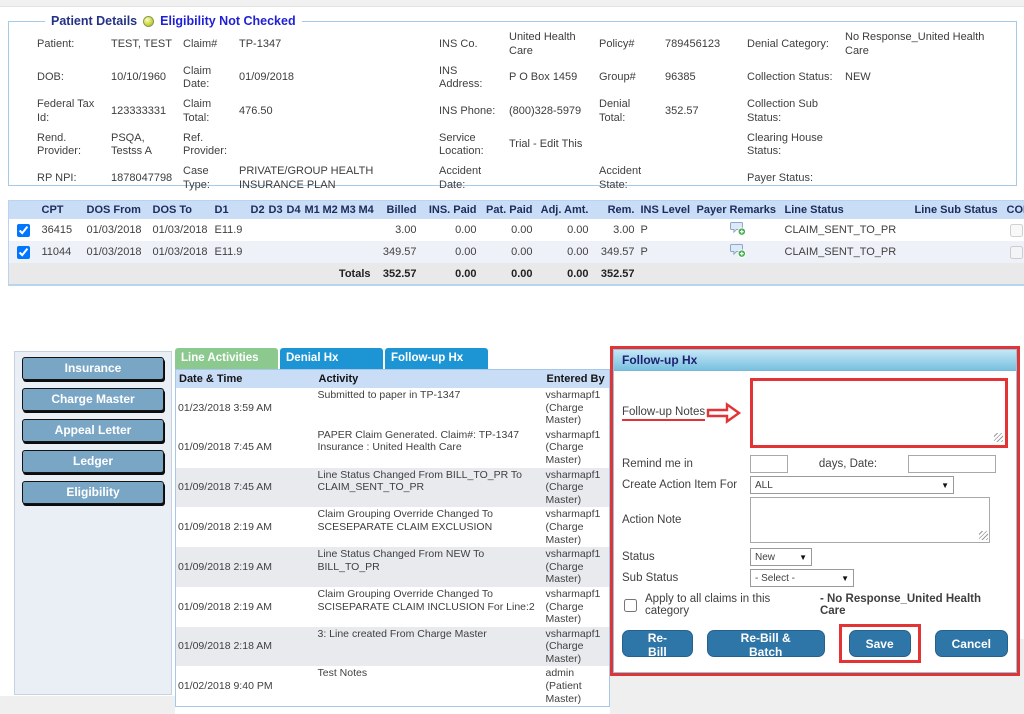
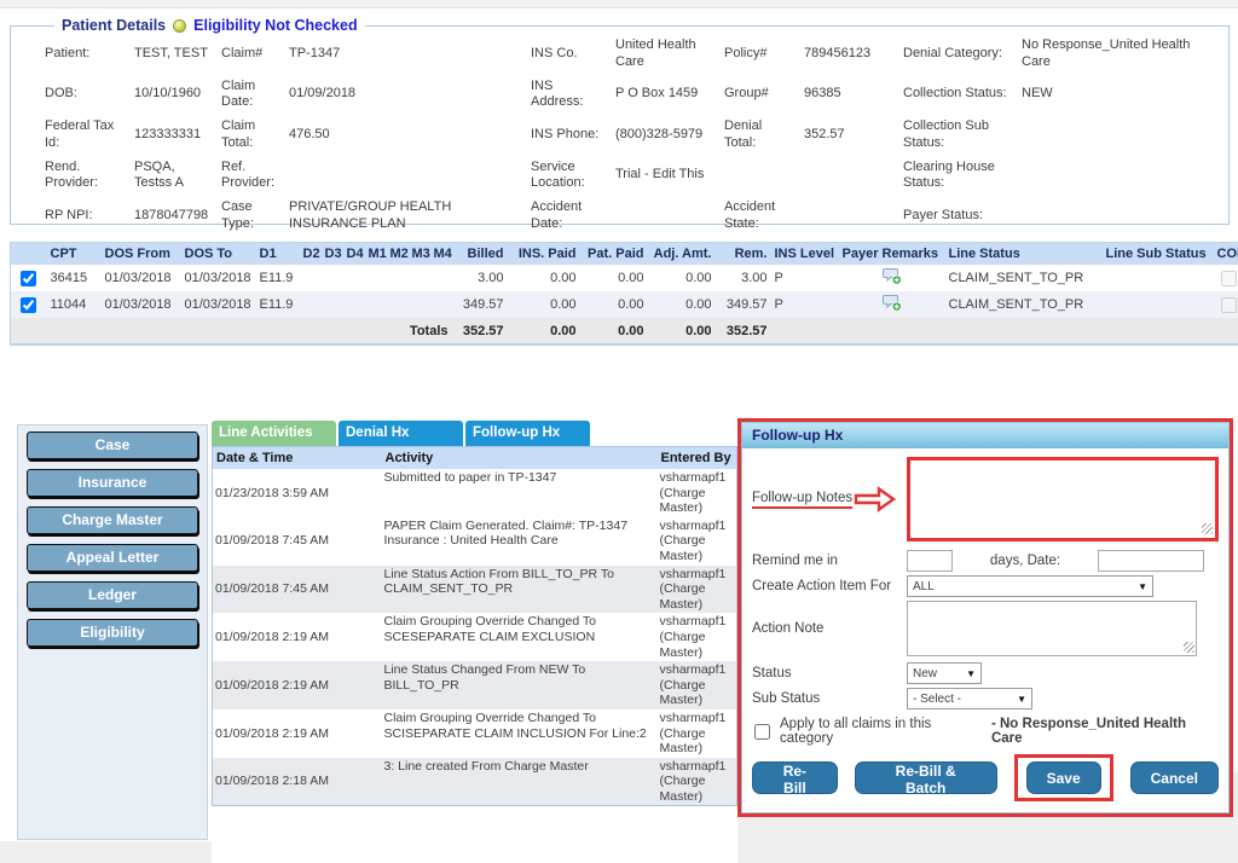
  Patient Details
  Eligibility Not Checked
  Patient:	TEST, TEST	Claim#	TP-1347	INS Co.	United Health Care	Policy#	789456123	Denial Category:	No Response_United Health Care
  DOB:	10/10/1960	Claim Date:	01/09/2018	INS Address:	P O Box 1459	Group#	96385	Collection Status:	NEW
  Federal Tax Id:	123333331	Claim Total:	476.50	INS Phone:	(800)328-5979	Denial Total:	352.57	Collection Sub Status:
  Rend. Provider:	PSQA, Testss A	Ref. Provider:		Service Location:	Trial - Edit This			Clearing House Status:
  RP NPI:	1878047798	Case Type:	PRIVATE/GROUP HEALTH INSURANCE PLAN	Accident Date:		Accident State:		Payer Status:
  	CPT	DOS From	DOS To	D1	D2	D3	D4	M1	M2	M3	M4	Billed	INS. Paid	Pat. Paid	Adj. Amt.	Rem.	INS Level	Payer Remarks	Line Status	Line Sub Status	CO
  	36415	01/03/2018	01/03/2018	E11.9								3.00	0.00	0.00	0.00	3.00	P		CLAIM_SENT_TO_PR
  	11044	01/03/2018	01/03/2018	E11.9								349.57	0.00	0.00	0.00	349.57	P		CLAIM_SENT_TO_PR
  Totals	352.57	0.00	0.00	0.00	352.57
+ Case
  Insurance
  Charge Master
  Appeal Letter
  Ledger
  Eligibility
  Line Activities
  Denial Hx
  Follow-up Hx
  Date & Time	Activity	Entered By
  01/23/2018 3:59 AM	Submitted to paper in TP-1347	vsharmapf1 (Charge Master)
  01/09/2018 7:45 AM	PAPER Claim Generated. Claim#: TP-1347 Insurance : United Health Care	vsharmapf1 (Charge Master)
- 01/09/2018 7:45 AM	Line Status Changed From BILL_TO_PR To CLAIM_SENT_TO_PR	vsharmapf1 (Charge Master)
+ 01/09/2018 7:45 AM	Line Status Action From BILL_TO_PR To CLAIM_SENT_TO_PR	vsharmapf1 (Charge Master)
  01/09/2018 2:19 AM	Claim Grouping Override Changed To SCESEPARATE CLAIM EXCLUSION	vsharmapf1 (Charge Master)
  01/09/2018 2:19 AM	Line Status Changed From NEW To BILL_TO_PR	vsharmapf1 (Charge Master)
  01/09/2018 2:19 AM	Claim Grouping Override Changed To SCISEPARATE CLAIM INCLUSION For Line:2	vsharmapf1 (Charge Master)
  01/09/2018 2:18 AM	3: Line created From Charge Master	vsharmapf1 (Charge Master)
- 01/02/2018 9:40 PM	Test Notes	admin (Patient Master)
  Follow-up Hx
  Follow-up Notes
  Remind me in
  days, Date:
  Create Action Item For
  ALL
  ▼
  Action Note
  Status
  New
  ▼
  Sub Status
  - Select -
  ▼
  Apply to all claims in this category
  - No Response_United Health Care
  Re-Bill
  Re-Bill & Batch
  Save
  Cancel
